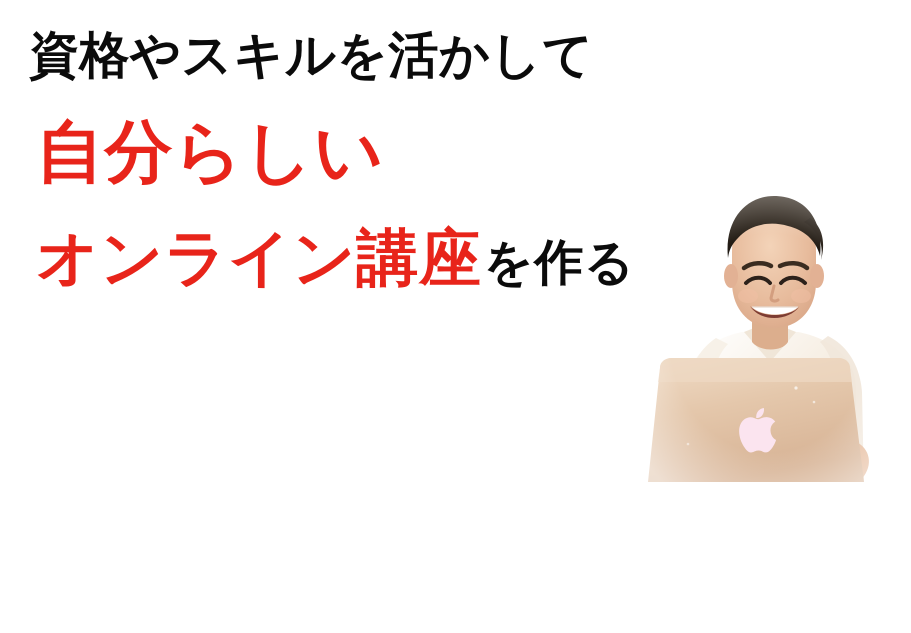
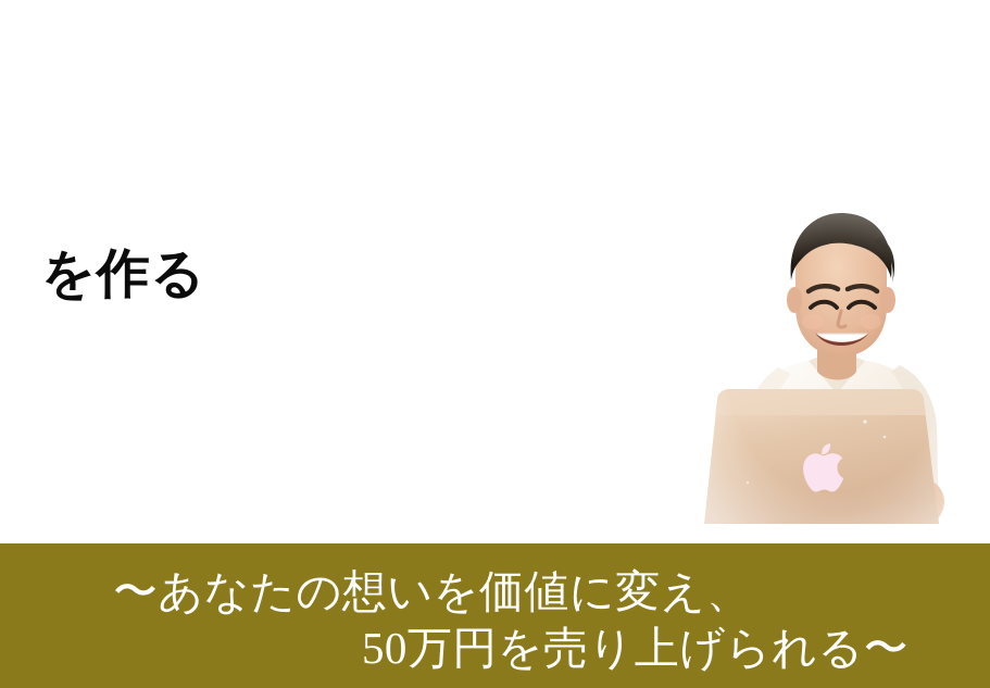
- 資格やスキルを活かして
- 自分らしい
- オンライン講座
  を作る
+ 〜あなたの想いを価値に変え、
+ 50万円を売り上げられる〜
